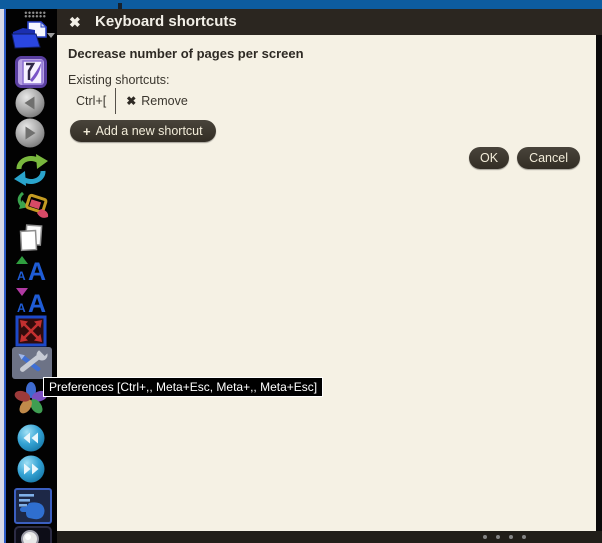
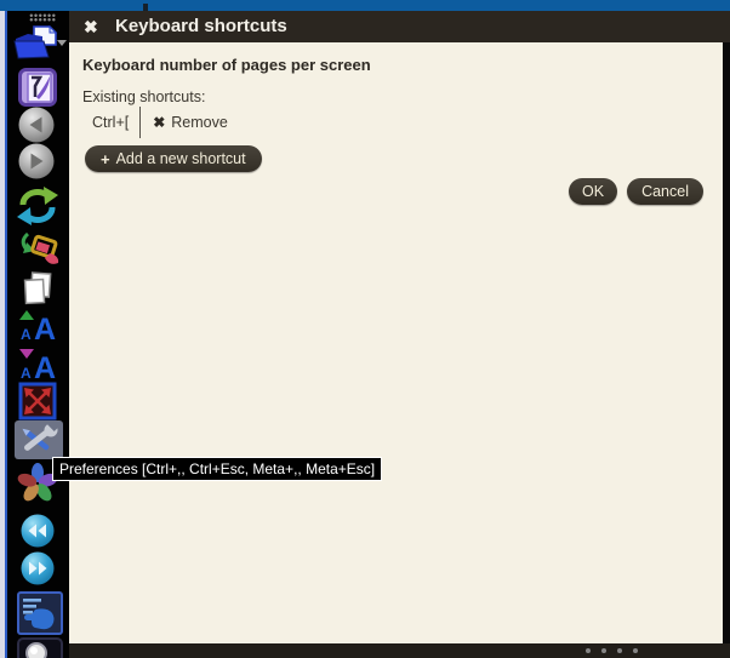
  A
  A
  A
  A
  ✖
  Keyboard shortcuts
- Decrease number of pages per screen
+ Keyboard number of pages per screen
  Existing shortcuts:
  Ctrl+[
  ✖
  Remove
  +
  Add a new shortcut
  OK
  Cancel
- Preferences [Ctrl+,, Meta+Esc, Meta+,, Meta+Esc]
+ Preferences [Ctrl+,, Ctrl+Esc, Meta+,, Meta+Esc]
